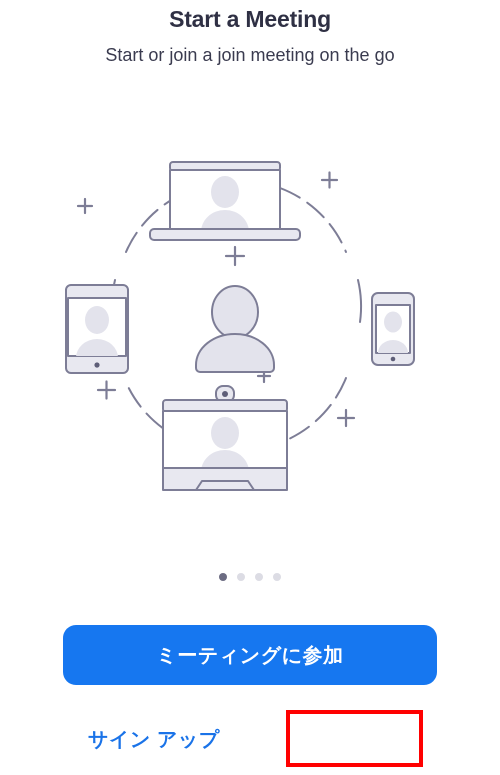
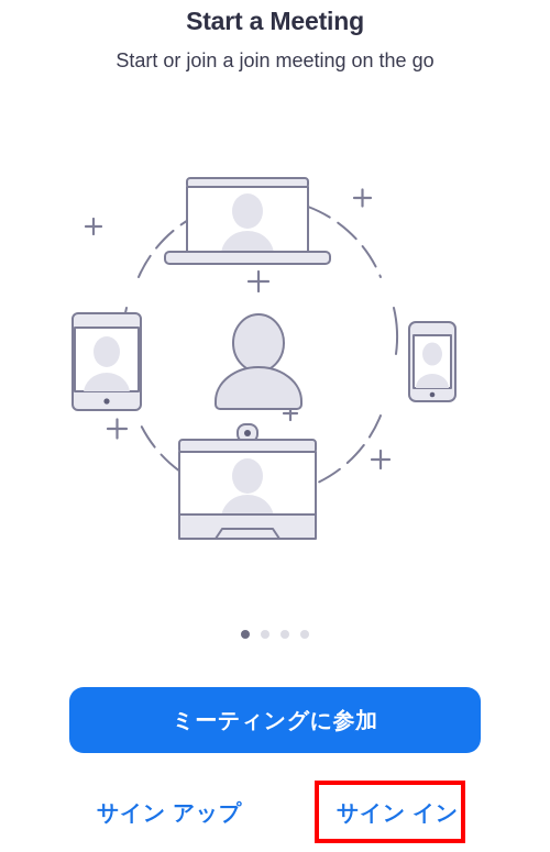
  Start a Meeting
  Start or join a join meeting on the go
  ミーティングに参加
  サイン アップ
+ サイン イン
